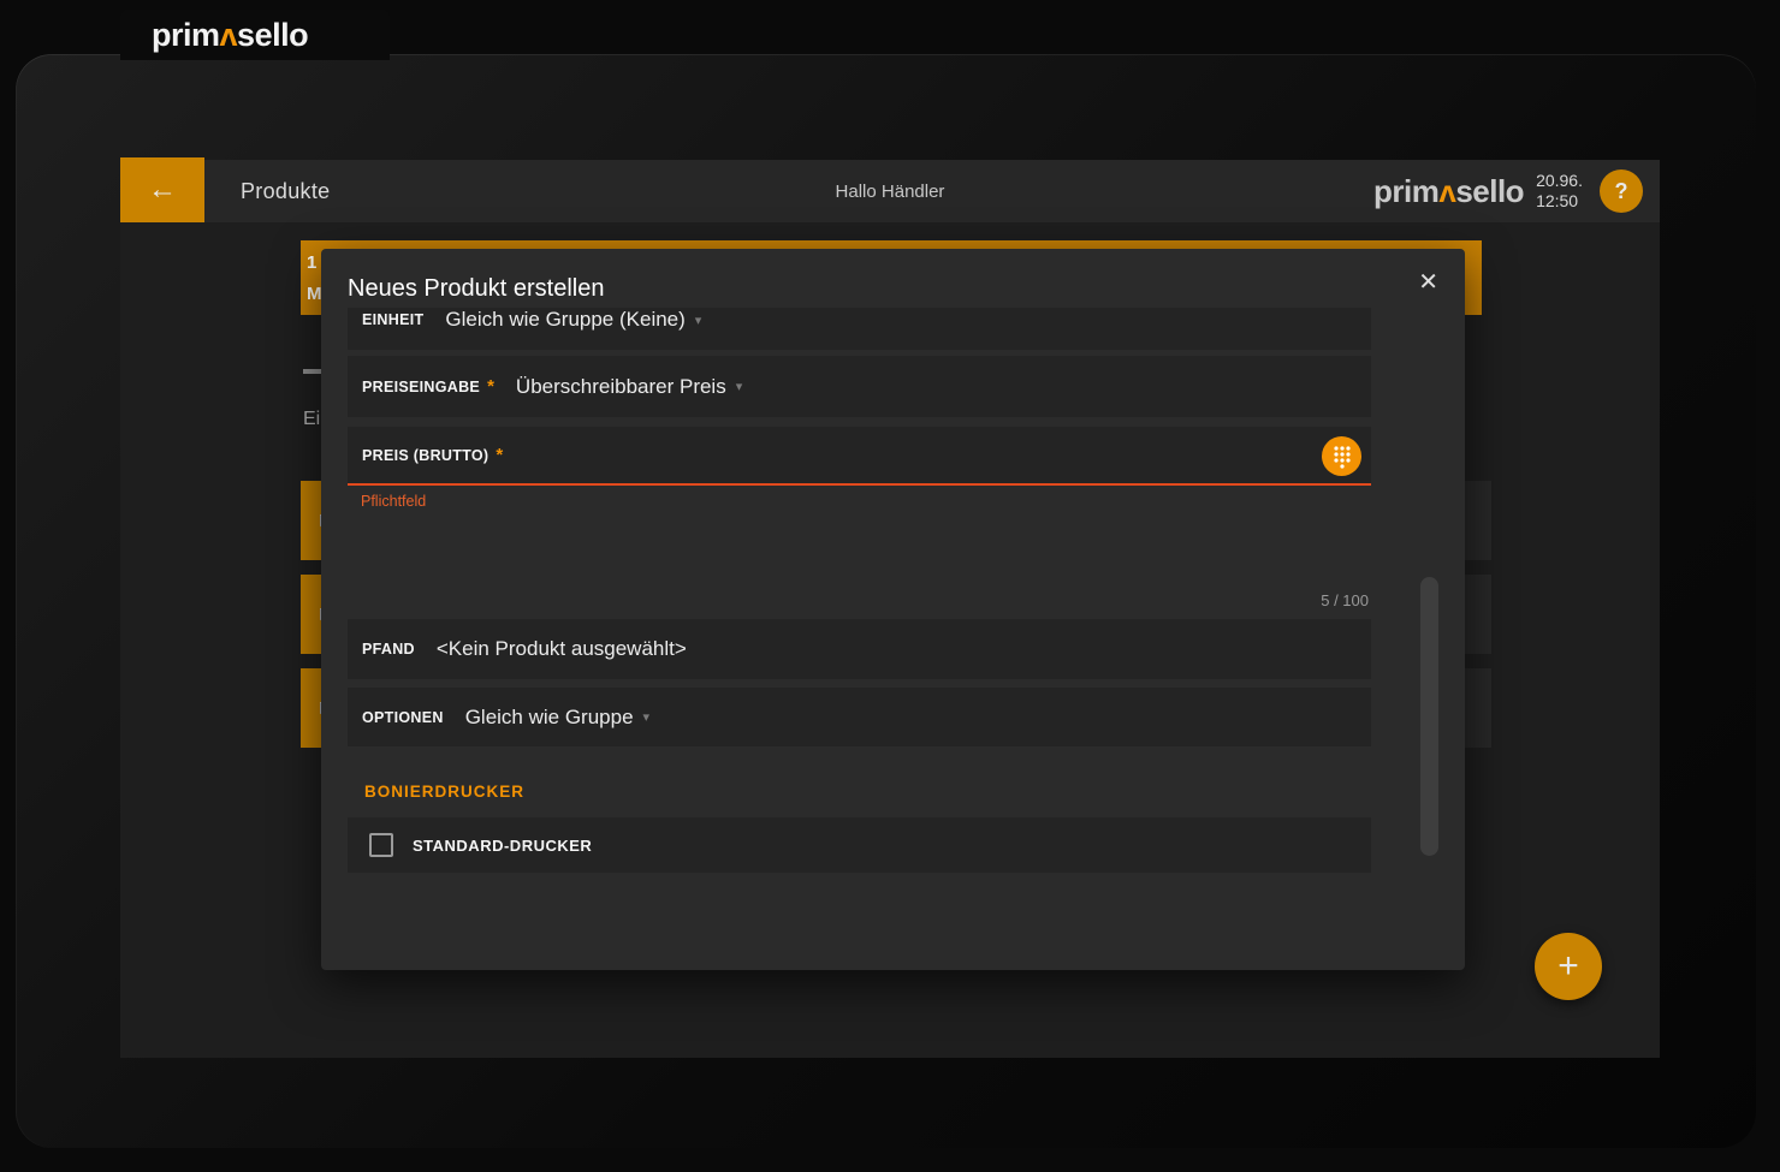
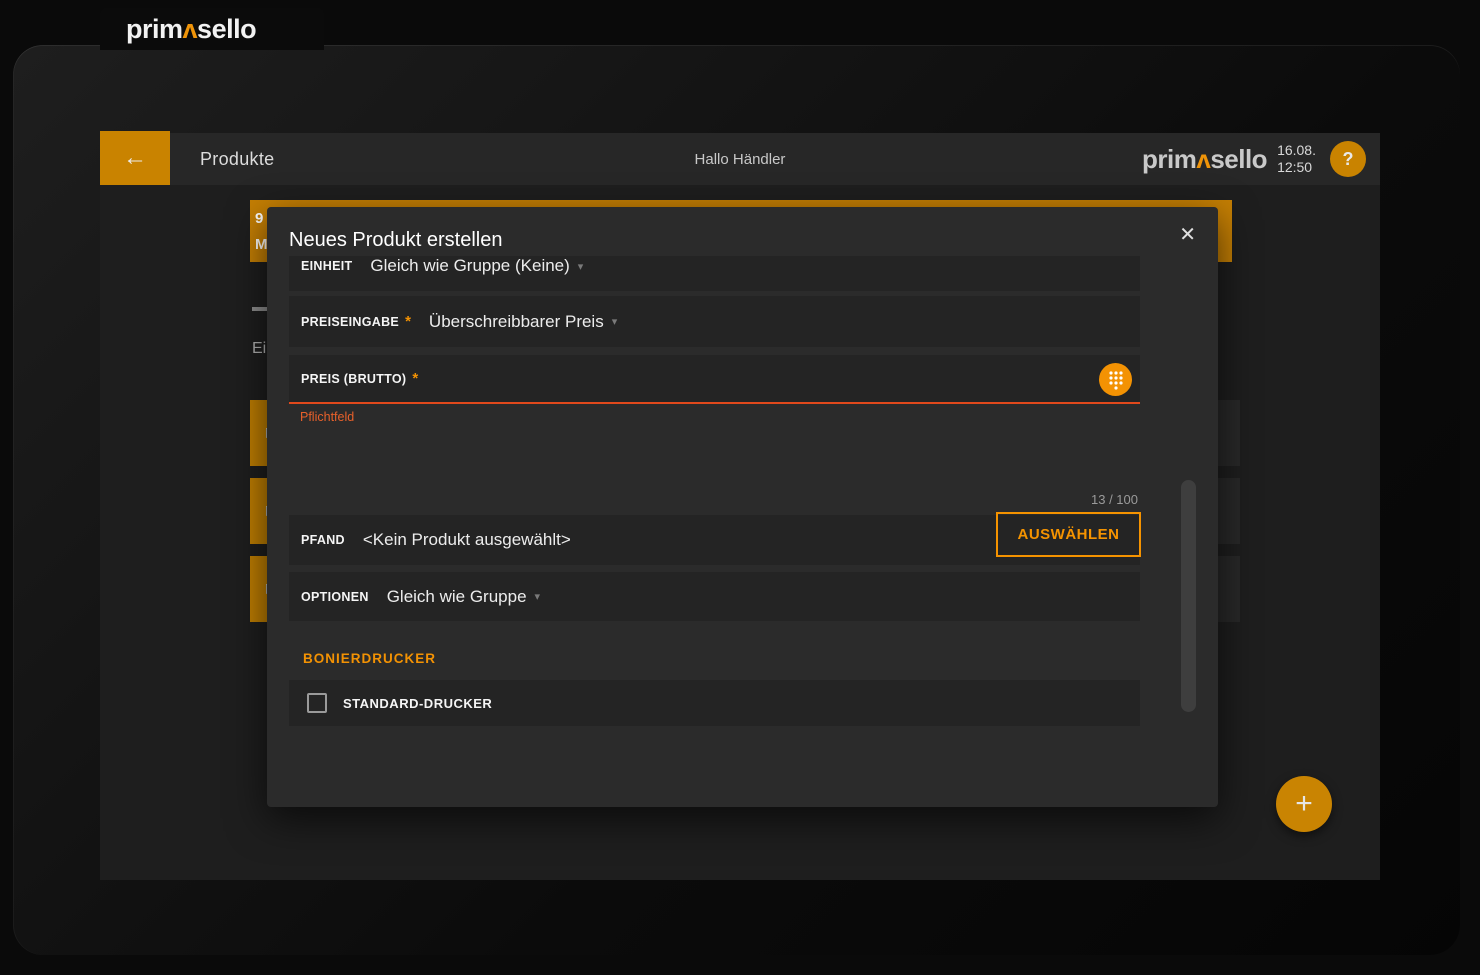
  primʌsello
  ←
  Produkte
  Hallo Händler
  primʌsello
- 20.96.
+ 16.08.
  12:50
  ?
- 1
+ 9
  M
  Ei
  Neues Produkt erstellen
  ✕
  EINHEIT
  Gleich wie Gruppe (Keine)
  ▾
  PREISEINGABE
  *
  Überschreibbarer Preis
  ▾
  PREIS (BRUTTO)
  *
  Pflichtfeld
- 5 / 100
+ 13 / 100
  PFAND
  <Kein Produkt ausgewählt>
+ AUSWÄHLEN
  OPTIONEN
  Gleich wie Gruppe
  ▾
  BONIERDRUCKER
  STANDARD-DRUCKER
  +
